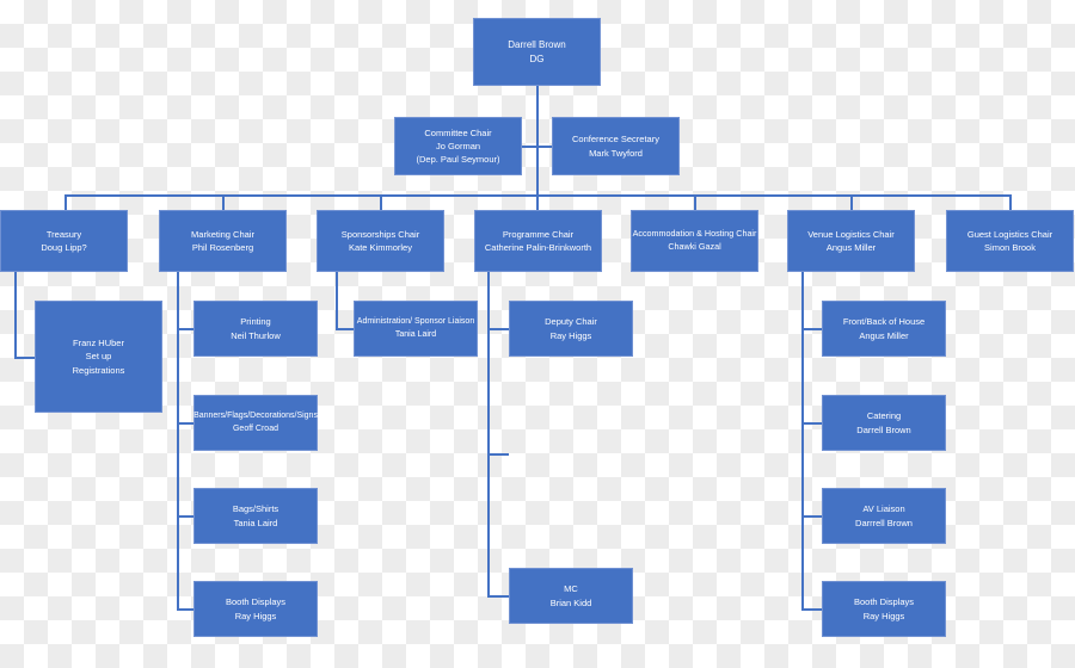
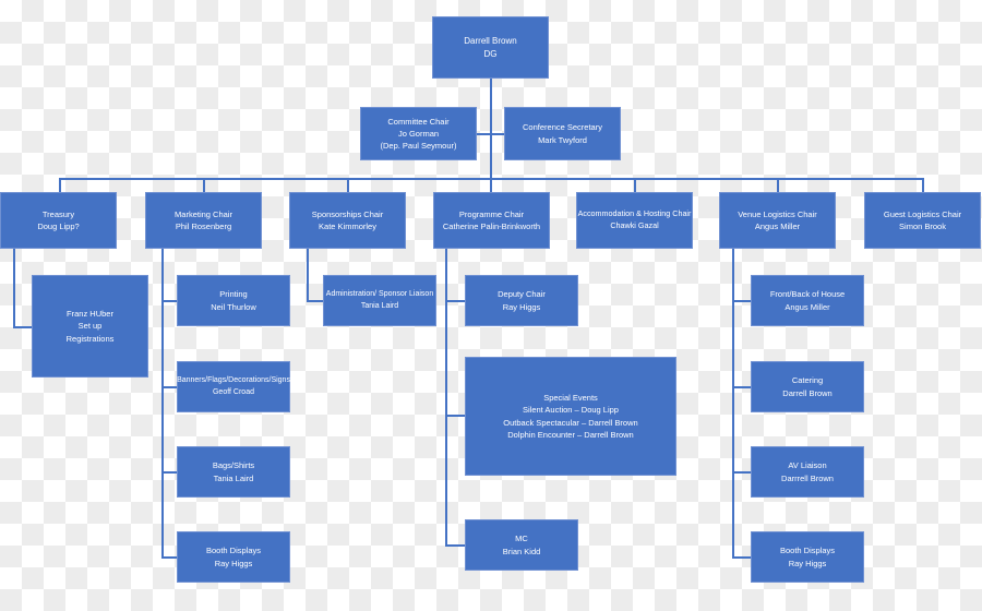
  Darrell Brown
  DG
  Committee Chair
  Jo Gorman
  (Dep. Paul Seymour)
  Conference Secretary
  Mark Twyford
  Treasury
  Doug Lipp?
  Marketing Chair
  Phil Rosenberg
  Sponsorships Chair
  Kate Kimmorley
  Programme Chair
  Catherine Palin-Brinkworth
  Accommodation & Hosting Chair
  Chawki Gazal
  Venue Logistics Chair
  Angus Miller
  Guest Logistics Chair
  Simon Brook
  Franz HUber
  Set up
  Registrations
  Printing
  Neil Thurlow
  Bags/Shirts
  Tania Laird
  Booth Displays
  Ray Higgs
  Deputy Chair
  Ray Higgs
+ Special Events
+ Silent Auction – Doug Lipp
+ Outback Spectacular – Darrell Brown
+ Dolphin Encounter – Darrell Brown
  MC
  Brian Kidd
  Front/Back of House
  Angus Miller
  Catering
  Darrell Brown
  AV Liaison
  Darrrell Brown
  Booth Displays
  Ray Higgs
